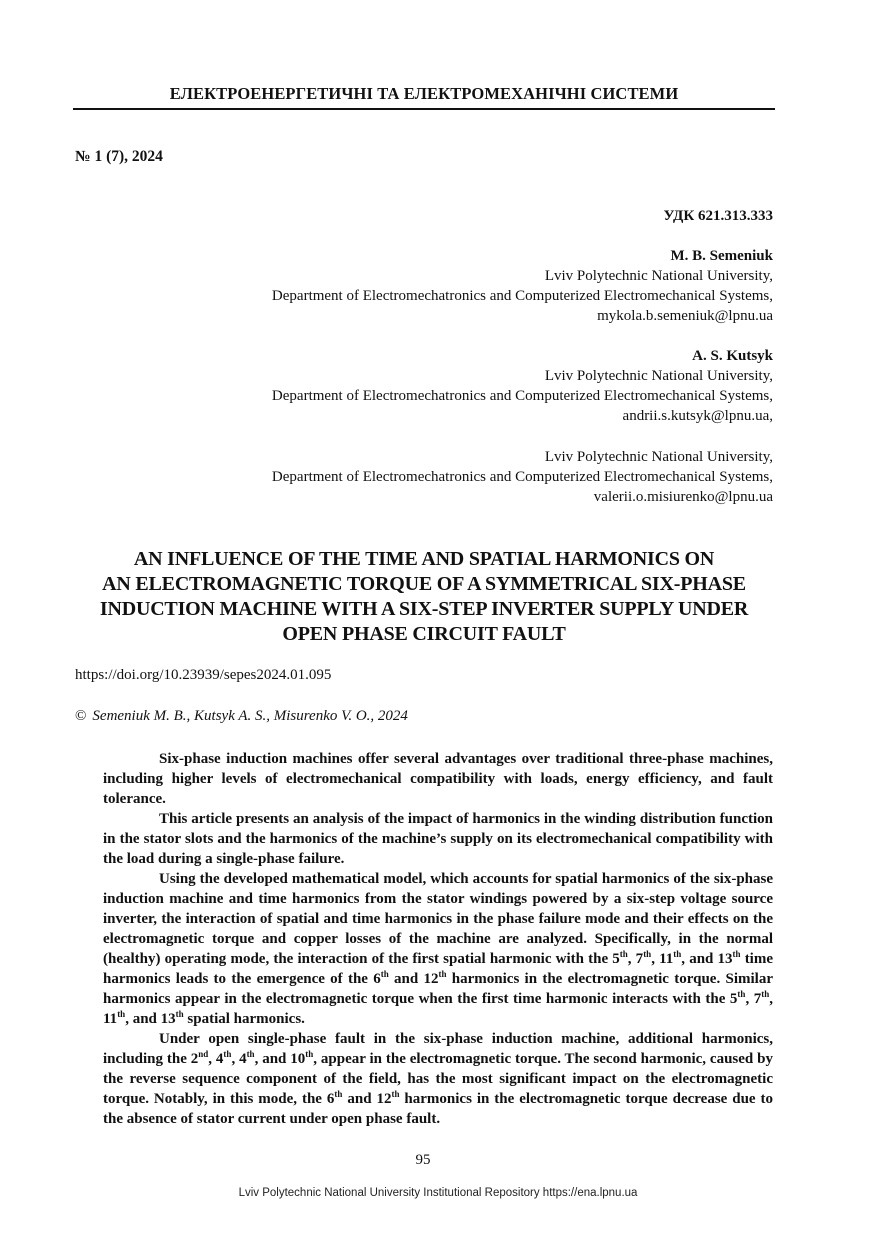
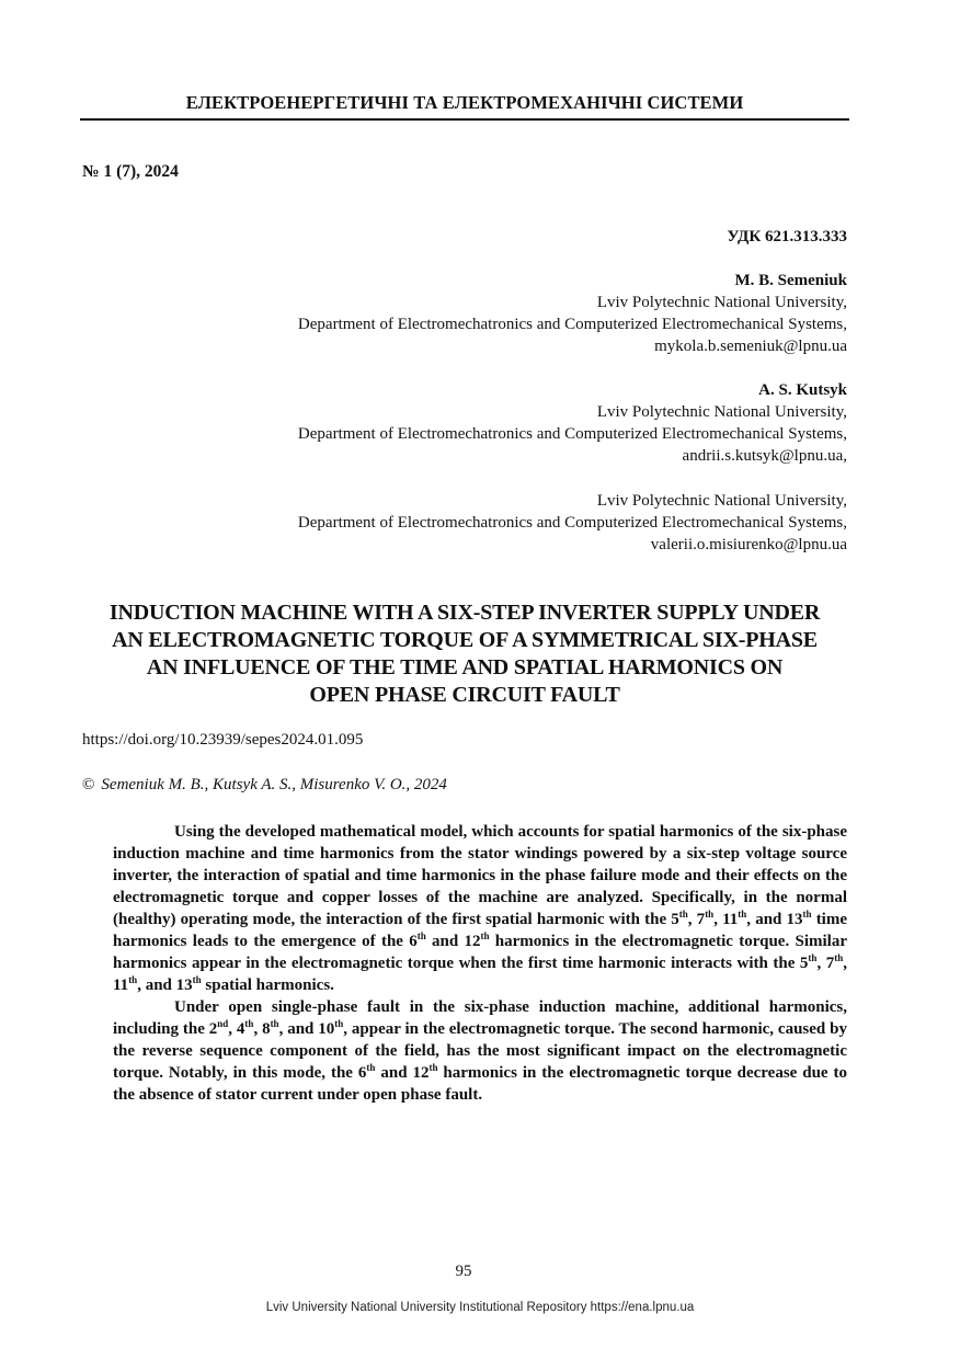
  ЕЛЕКТРОЕНЕРГЕТИЧНІ ТА ЕЛЕКТРОМЕХАНІЧНІ СИСТЕМИ
  № 1 (7), 2024
  УДК 621.313.333
  M. B. Semeniuk
  Lviv Polytechnic National University,
  Department of Electromechatronics and Computerized Electromechanical Systems,
  mykola.b.semeniuk@lpnu.ua
  A. S. Kutsyk
  Lviv Polytechnic National University,
  Department of Electromechatronics and Computerized Electromechanical Systems,
  andrii.s.kutsyk@lpnu.ua,
  Lviv Polytechnic National University,
  Department of Electromechatronics and Computerized Electromechanical Systems,
  valerii.o.misiurenko@lpnu.ua
- AN INFLUENCE OF THE TIME AND SPATIAL HARMONICS ON
+ INDUCTION MACHINE WITH A SIX-STEP INVERTER SUPPLY UNDER
  AN ELECTROMAGNETIC TORQUE OF A SYMMETRICAL SIX-PHASE
- INDUCTION MACHINE WITH A SIX-STEP INVERTER SUPPLY UNDER
+ AN INFLUENCE OF THE TIME AND SPATIAL HARMONICS ON
  OPEN PHASE CIRCUIT FAULT
  https://doi.org/10.23939/sepes2024.01.095
  © Semeniuk M. B., Kutsyk A. S., Misurenko V. O., 2024
- Six-phase induction machines offer several advantages over traditional three-phase machines, including higher levels of electromechanical compatibility with loads, energy efficiency, and fault tolerance.
- This article presents an analysis of the impact of harmonics in the winding distribution function in the stator slots and the harmonics of the machine’s supply on its electromechanical compatibility with the load during a single-phase failure.
  Using the developed mathematical model, which accounts for spatial harmonics of the six-phase induction machine and time harmonics from the stator windings powered by a six-step voltage source inverter, the interaction of spatial and time harmonics in the phase failure mode and their effects on the electromagnetic torque and copper losses of the machine are analyzed. Specifically, in the normal (healthy) operating mode, the interaction of the first spatial harmonic with the 5th, 7th, 11th, and 13th time harmonics leads to the emergence of the 6th and 12th harmonics in the electromagnetic torque. Similar harmonics appear in the electromagnetic torque when the first time harmonic interacts with the 5th, 7th, 11th, and 13th spatial harmonics.
- Under open single-phase fault in the six-phase induction machine, additional harmonics, including the 2nd, 4th, 4th, and 10th, appear in the electromagnetic torque. The second harmonic, caused by the reverse sequence component of the field, has the most significant impact on the electromagnetic torque. Notably, in this mode, the 6th and 12th harmonics in the electromagnetic torque decrease due to the absence of stator current under open phase fault.
+ Under open single-phase fault in the six-phase induction machine, additional harmonics, including the 2nd, 4th, 8th, and 10th, appear in the electromagnetic torque. The second harmonic, caused by the reverse sequence component of the field, has the most significant impact on the electromagnetic torque. Notably, in this mode, the 6th and 12th harmonics in the electromagnetic torque decrease due to the absence of stator current under open phase fault.
  95
- Lviv Polytechnic National University Institutional Repository https://ena.lpnu.ua
+ Lviv University National University Institutional Repository https://ena.lpnu.ua
